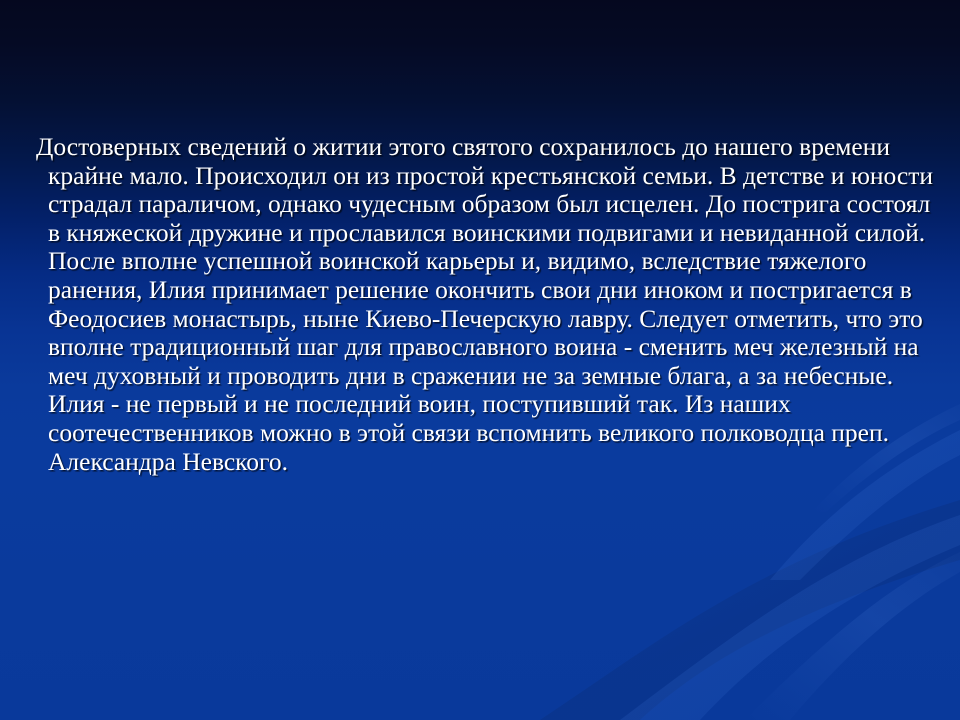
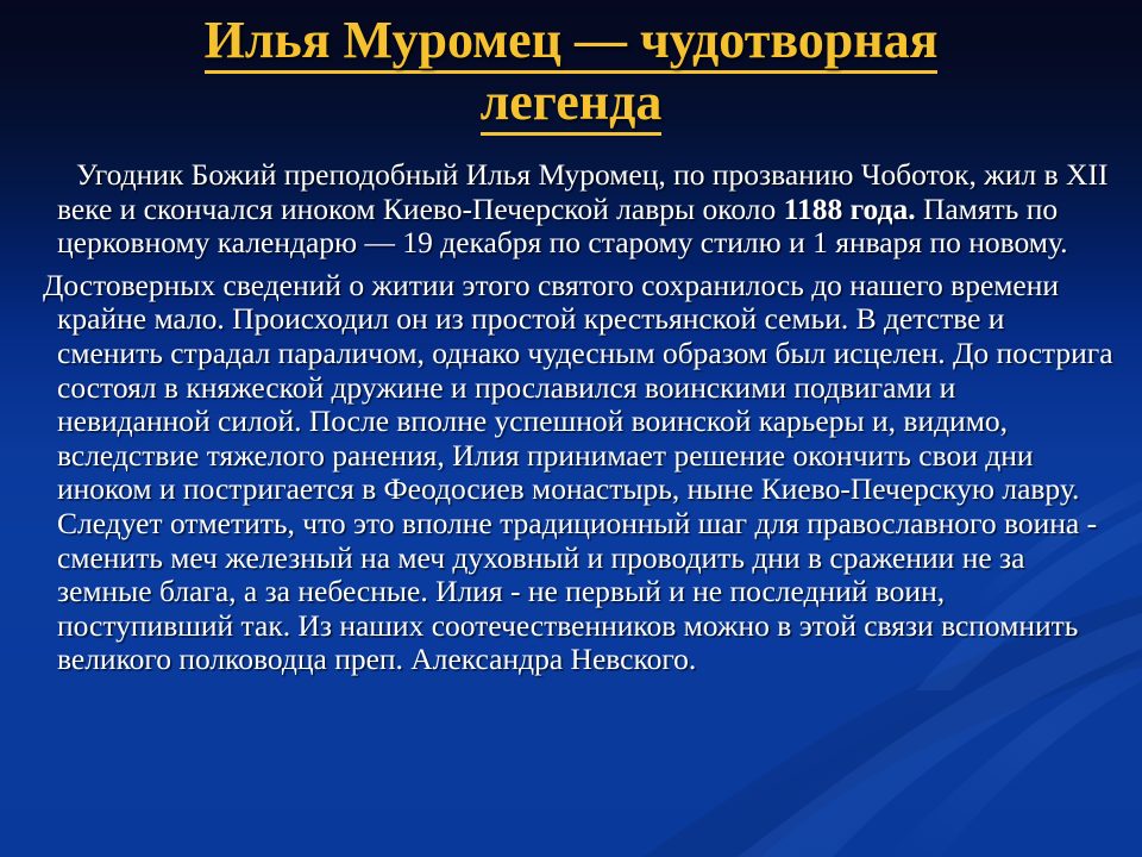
+ Илья Муромец — чудотворная
+ легенда
+ Угодник Божий преподобный Илья Муромец, по прозванию Чоботок, жил в XII веке и скончался иноком Киево-Печерской лавры около 1188 года. Память по церковному календарю — 19 декабря по старому стилю и 1 января по новому.
- Достоверных сведений о житии этого святого сохранилось до нашего времени крайне мало. Происходил он из простой крестьянской семьи. В детстве и юности страдал параличом, однако чудесным образом был исцелен. До пострига состоял в княжеской дружине и прославился воинскими подвигами и невиданной силой. После вполне успешной воинской карьеры и, видимо, вследствие тяжелого ранения, Илия принимает решение окончить свои дни иноком и постригается в Феодосиев монастырь, ныне Киево-Печерскую лавру. Следует отметить, что это вполне традиционный шаг для православного воина - сменить меч железный на меч духовный и проводить дни в сражении не за земные блага, а за небесные. Илия - не первый и не последний воин, поступивший так. Из наших соотечественников можно в этой связи вспомнить великого полководца преп. Александра Невского.
+ Достоверных сведений о житии этого святого сохранилось до нашего времени крайне мало. Происходил он из простой крестьянской семьи. В детстве и сменить страдал параличом, однако чудесным образом был исцелен. До пострига состоял в княжеской дружине и прославился воинскими подвигами и невиданной силой. После вполне успешной воинской карьеры и, видимо, вследствие тяжелого ранения, Илия принимает решение окончить свои дни иноком и постригается в Феодосиев монастырь, ныне Киево-Печерскую лавру. Следует отметить, что это вполне традиционный шаг для православного воина - сменить меч железный на меч духовный и проводить дни в сражении не за земные блага, а за небесные. Илия - не первый и не последний воин, поступивший так. Из наших соотечественников можно в этой связи вспомнить великого полководца преп. Александра Невского.
